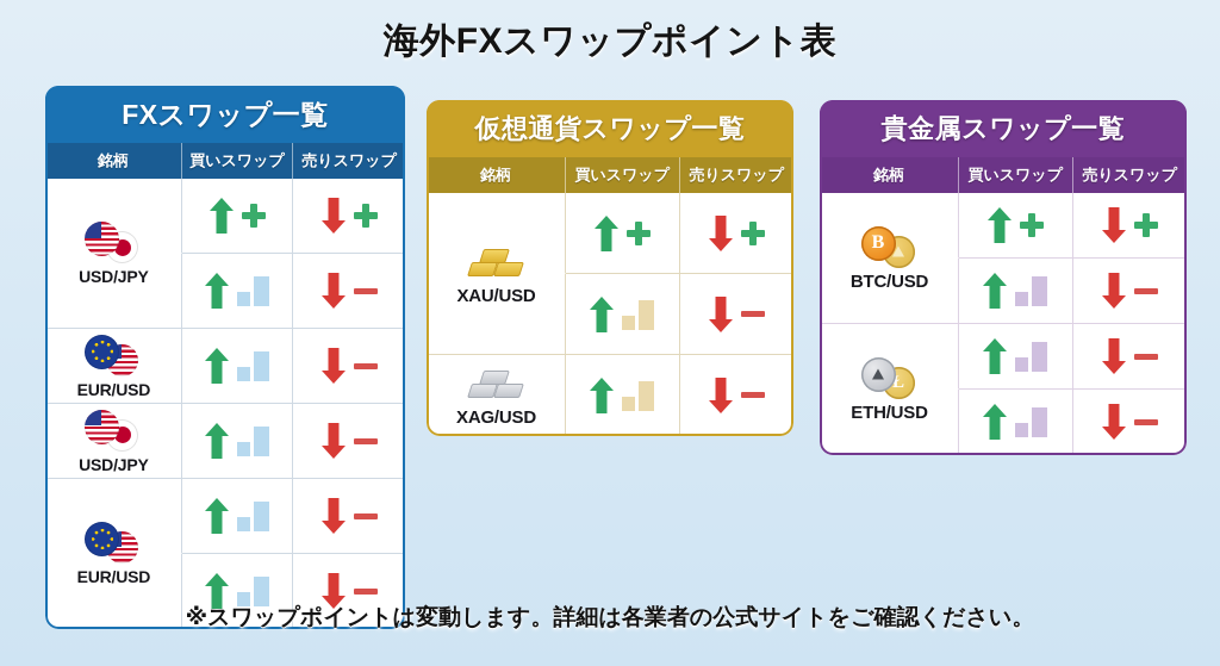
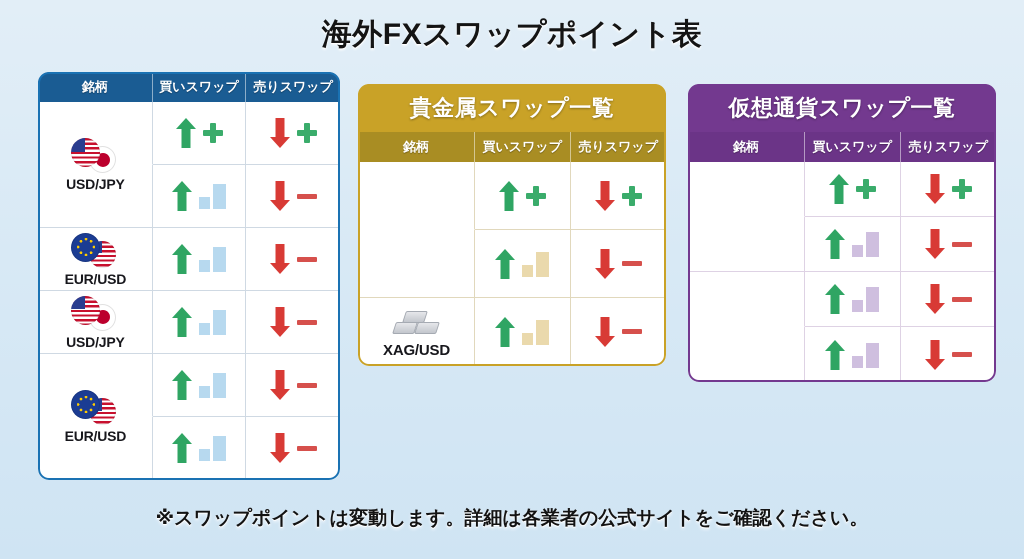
  海外FXスワップポイント表
- FXスワップ一覧
  銘柄
  買いスワップ
  売りスワップ
  USD/JPY
  EUR/USD
  USD/JPY
  EUR/USD
- 仮想通貨スワップ一覧
+ 貴金属スワップ一覧
  銘柄
  買いスワップ
  売りスワップ
- XAU/USD
  XAG/USD
- 貴金属スワップ一覧
+ 仮想通貨スワップ一覧
  銘柄
  買いスワップ
  売りスワップ
- BTC/USD
- ETH/USD
  ※スワップポイントは変動します。詳細は各業者の公式サイトをご確認ください。
